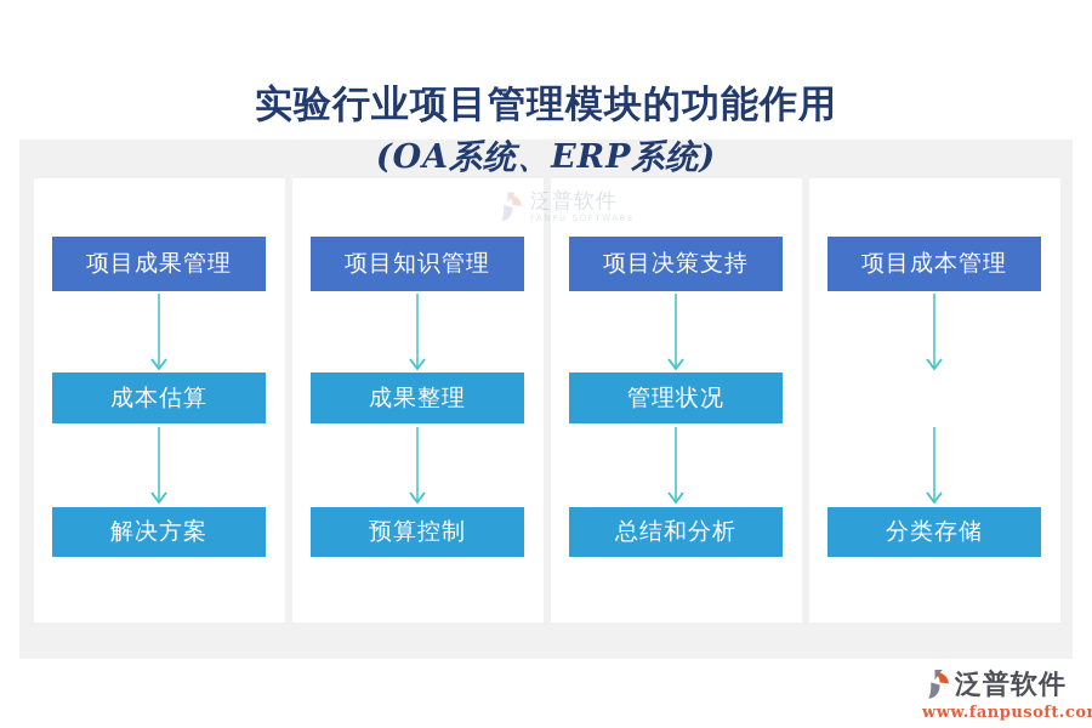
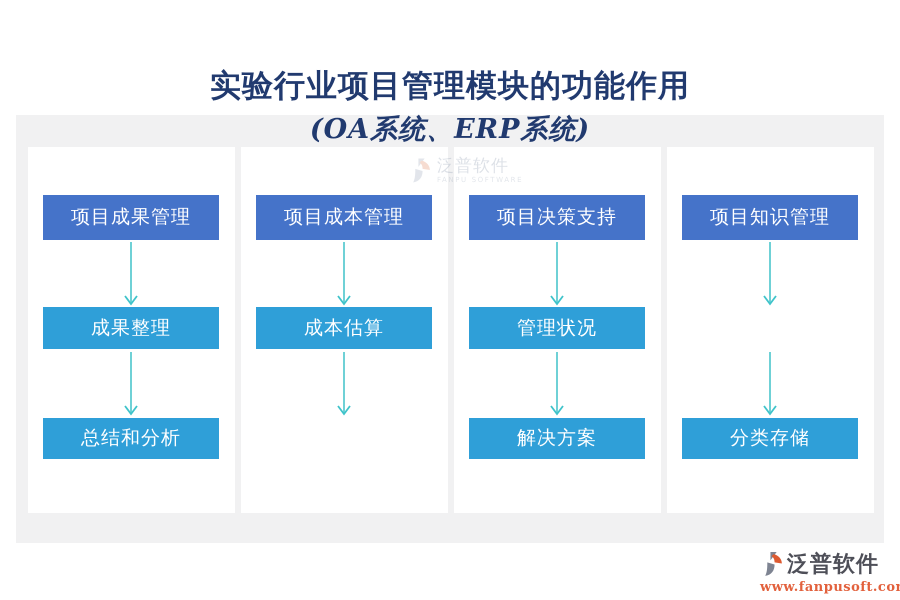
  实验行业项目管理模块的功能作用
  (OA系统、ERP系统)
  项目成果管理
- 成本估算
+ 成果整理
- 解决方案
+ 总结和分析
- 项目知识管理
+ 项目成本管理
- 成果整理
+ 成本估算
- 预算控制
  项目决策支持
  管理状况
- 总结和分析
+ 解决方案
- 项目成本管理
+ 项目知识管理
  分类存储
  泛普软件
  FANPU SOFTWARE
  泛普软件
  www.fanpusoft.co
